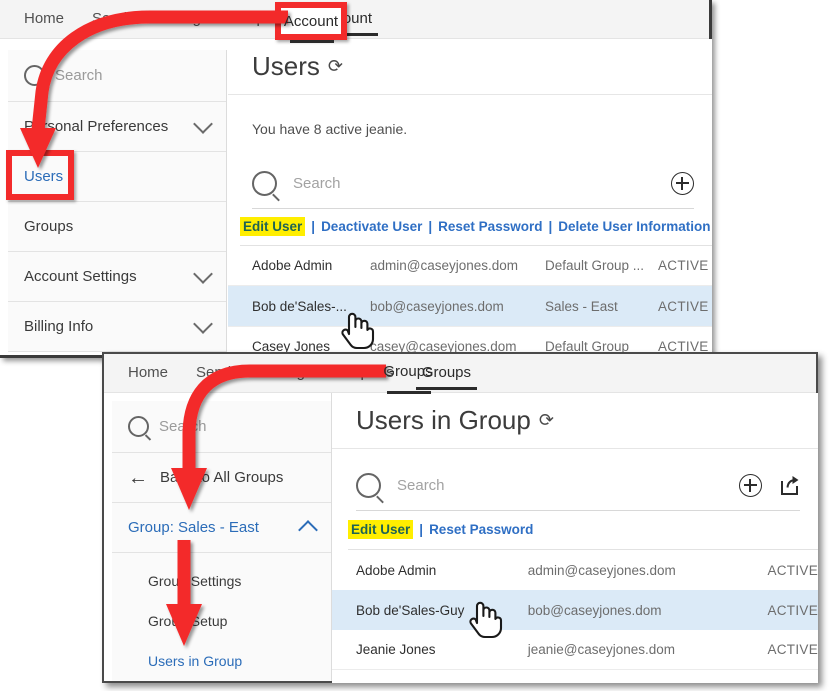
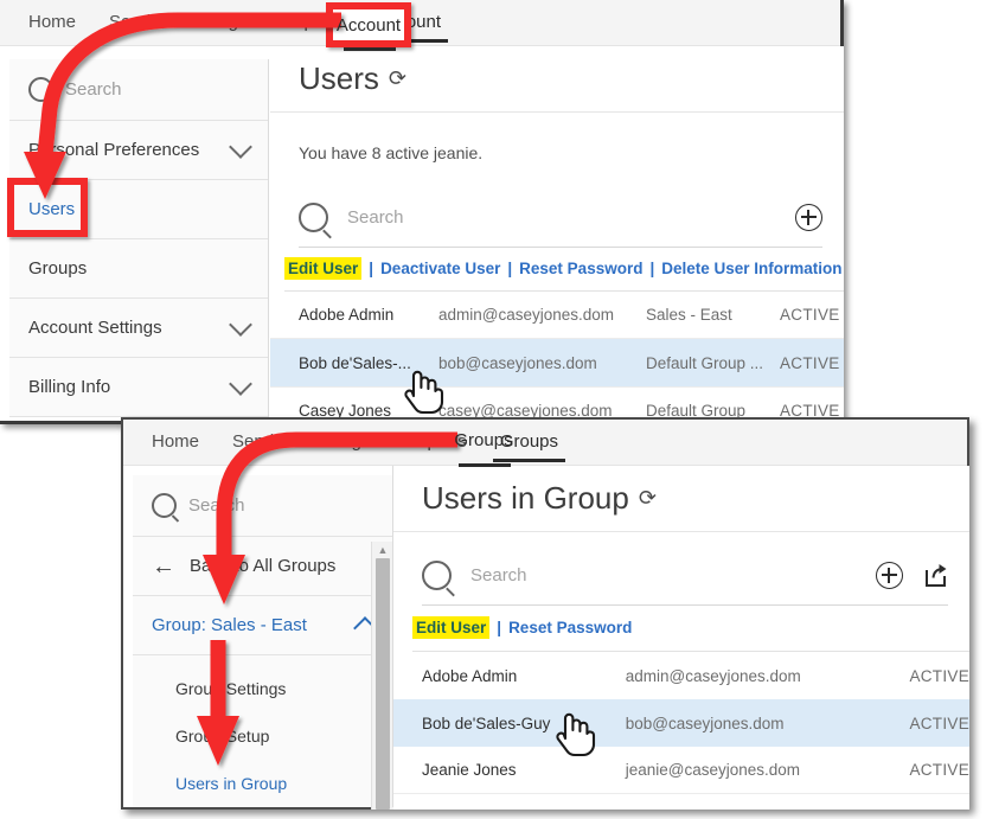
  Home
  Search
  Psonal Preferences
  Users
  Groups
  Account Settings
  Billing Info
  Users
  ⟳
  You have 8 active jeanie.
  Search
  Edit User
  |
  Deactivate User
  |
  Reset Password
  |
  Delete User Information
  Adobe Admin
  admin@caseyjones.dom
- Default Group ...
+ Sales - East
  ACTIVE
  Bob de'Sales-...
  bob@caseyjones.dom
- Sales - East
+ Default Group ...
  ACTIVE
  Casey Jones
  casey@caseyjones.dom
  Default Group
  ACTIVE
  Home
  Groups
  ←
  Bao All Groups
  Group: Sales - East
  Grou Settings
  Gro Setup
  Users in Group
+ ▲
  Users in Group
  ⟳
  Search
  Edit User
  |
  Reset Password
  Adobe Admin
  admin@caseyjones.dom
  ACTIVE
  Bob de'Sales-Guy
  bob@caseyjones.dom
  ACTIVE
  Jeanie Jones
  jeanie@caseyjones.dom
  ACTIVE
  Account
  Groups
